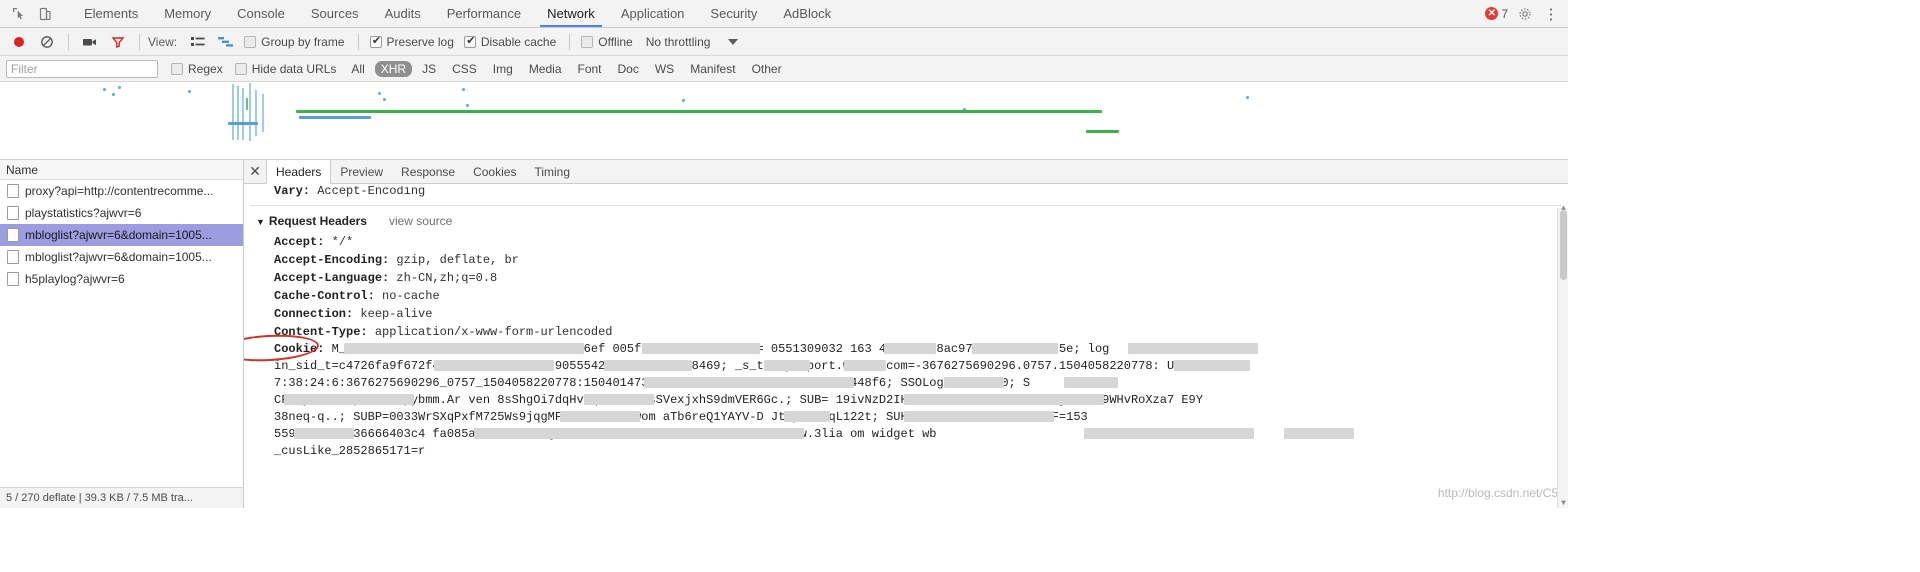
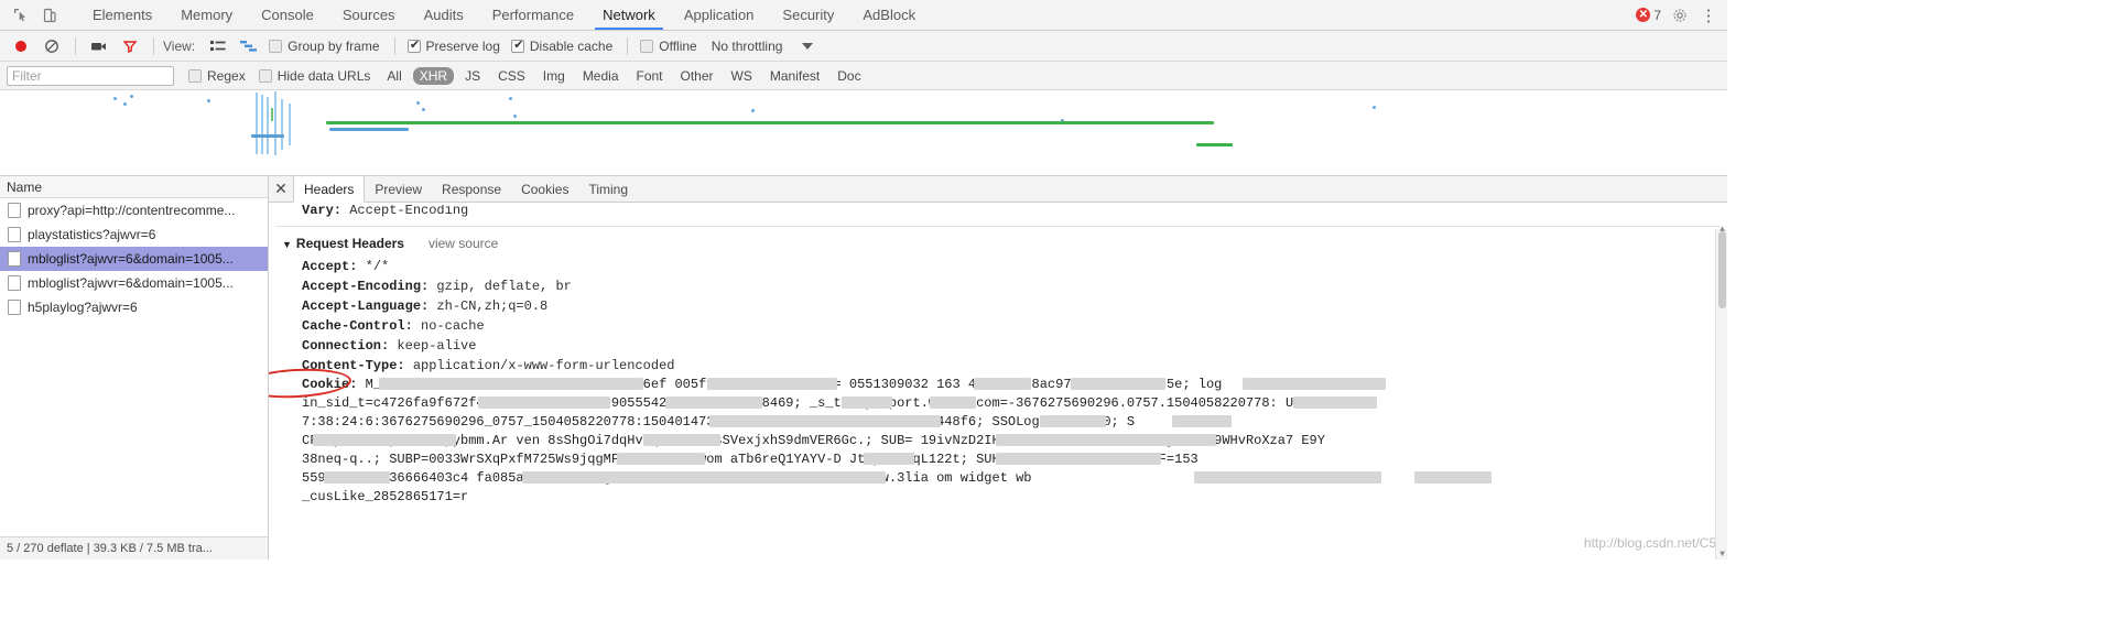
  Elements
  Memory
  Console
  Sources
  Audits
  Performance
  Network
  Application
  Security
  AdBlock
  ✕
  7
  ⋮
  View:
  Group by frame
  Preserve log
  Disable cache
  Offline
  No throttling
  Filter
  Regex
  Hide data URLs
  All
  XHR
  JS
  CSS
  Img
  Media
  Font
- Doc
+ Other
  WS
  Manifest
- Other
+ Doc
  Name
  proxy?api=http://contentrecomme...
  playstatistics?ajwvr=6
  mbloglist?ajwvr=6&domain=1005...
  mbloglist?ajwvr=6&domain=1005...
  h5playlog?ajwvr=6
  5 / 270 deflate | 39.3 KB / 7.5 MB tra...
  ✕
  Headers
  Preview
  Response
  Cookies
  Timing
  Vary: Accept-Encoding
  ▼ Request Headers view source
  Accept: */*
  Accept-Encoding: gzip, deflate, br
  Accept-Language: zh-CN,zh;q=0.8
  Cache-Control: no-cache
  Connection: keep-alive
  Content-Type: application/x-www-form-urlencoded
  _cusLike_2852865171=r
  http://blog.csdn.net/C5
  ▲
  ▼
